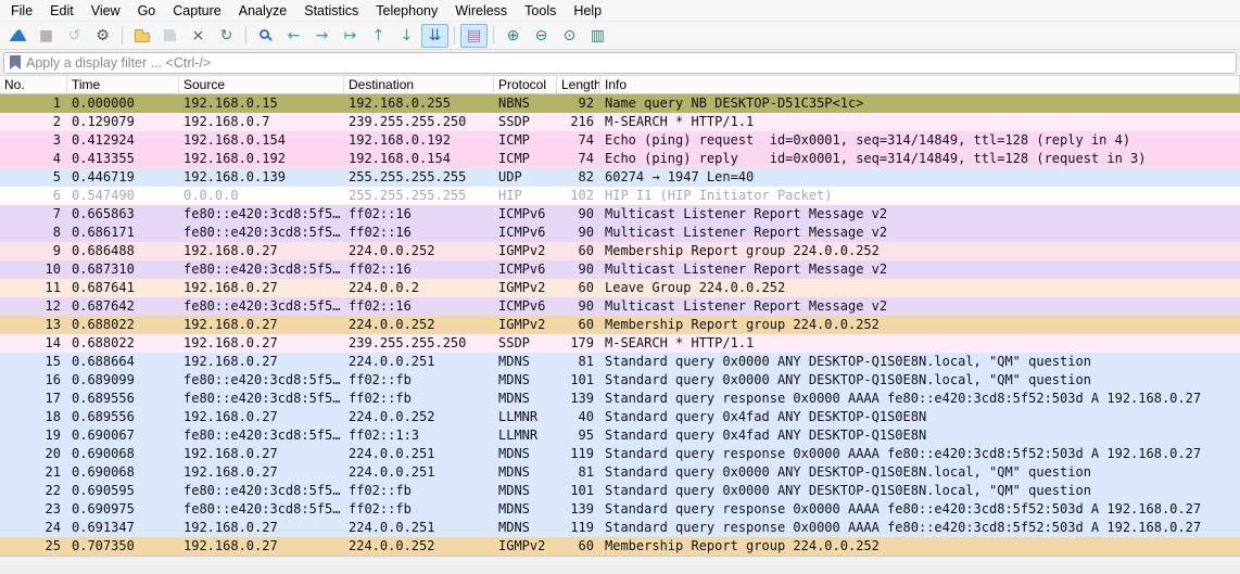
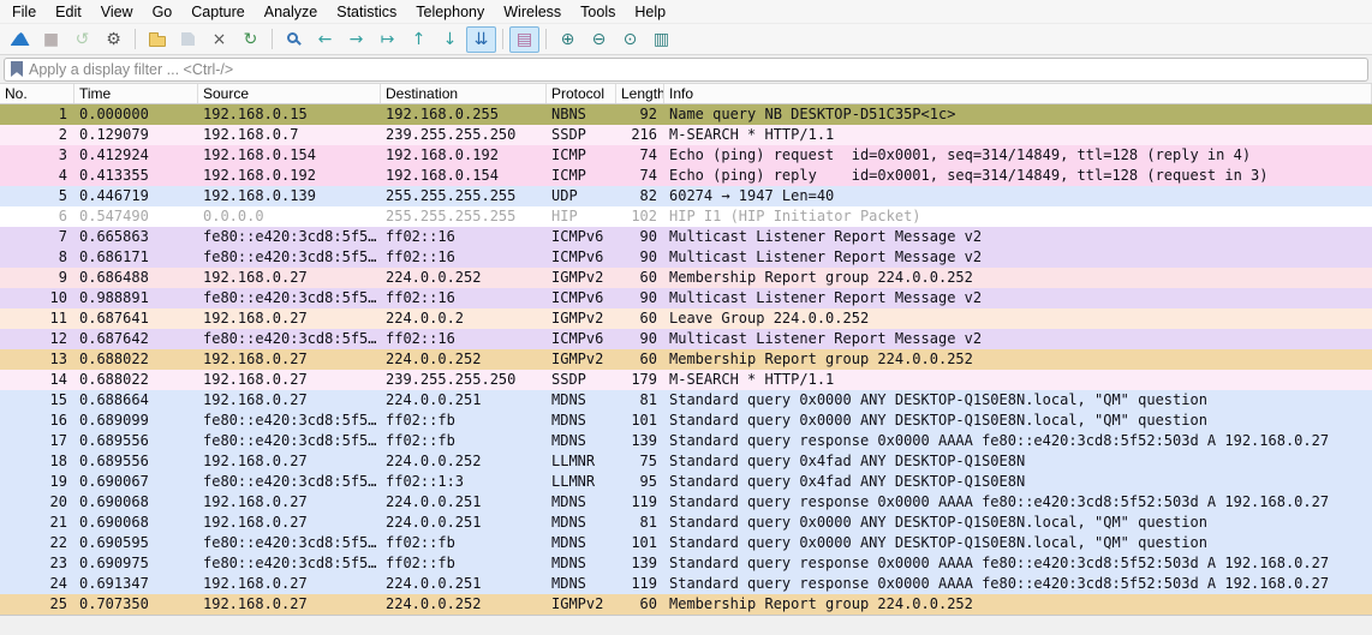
  File
  Edit
  View
  Go
  Capture
  Analyze
  Statistics
  Telephony
  Wireless
  Tools
  Help
  ■
  ↺
  ⚙
  ×
  ↻
  ←
  →
  ↦
  ↑
  ↓
  ⇊
  ▤
  ⊕
  ⊖
  ⊙
  ▥
  Apply a display filter ... <Ctrl-/>
  No.
  Time
  Source
  Destination
  Protocol
  Length
  Info
  1
  0.000000
  192.168.0.15
  192.168.0.255
  NBNS
  92
  Name query NB DESKTOP-D51C35P<1c>
  2
  0.129079
  192.168.0.7
  239.255.255.250
  SSDP
  216
  M-SEARCH * HTTP/1.1
  3
  0.412924
  192.168.0.154
  192.168.0.192
  ICMP
  74
  Echo (ping) request id=0x0001, seq=314/14849, ttl=128 (reply in 4)
  4
  0.413355
  192.168.0.192
  192.168.0.154
  ICMP
  74
  Echo (ping) reply id=0x0001, seq=314/14849, ttl=128 (request in 3)
  5
  0.446719
  192.168.0.139
  255.255.255.255
  UDP
  82
  60274 → 1947 Len=40
  6
  0.547490
  0.0.0.0
  255.255.255.255
  HIP
  102
  HIP I1 (HIP Initiator Packet)
  7
  0.665863
  fe80::e420:3cd8:5f5…
  ff02::16
  ICMPv6
  90
  Multicast Listener Report Message v2
  8
  0.686171
  fe80::e420:3cd8:5f5…
  ff02::16
  ICMPv6
  90
  Multicast Listener Report Message v2
  9
  0.686488
  192.168.0.27
  224.0.0.252
  IGMPv2
  60
  Membership Report group 224.0.0.252
  10
- 0.687310
+ 0.988891
  fe80::e420:3cd8:5f5…
  ff02::16
  ICMPv6
  90
  Multicast Listener Report Message v2
  11
  0.687641
  192.168.0.27
  224.0.0.2
  IGMPv2
  60
  Leave Group 224.0.0.252
  12
  0.687642
  fe80::e420:3cd8:5f5…
  ff02::16
  ICMPv6
  90
  Multicast Listener Report Message v2
  13
  0.688022
  192.168.0.27
  224.0.0.252
  IGMPv2
  60
  Membership Report group 224.0.0.252
  14
  0.688022
  192.168.0.27
  239.255.255.250
  SSDP
  179
  M-SEARCH * HTTP/1.1
  15
  0.688664
  192.168.0.27
  224.0.0.251
  MDNS
  81
  Standard query 0x0000 ANY DESKTOP-Q1S0E8N.local, "QM" question
  16
  0.689099
  fe80::e420:3cd8:5f5…
  ff02::fb
  MDNS
  101
  Standard query 0x0000 ANY DESKTOP-Q1S0E8N.local, "QM" question
  17
  0.689556
  fe80::e420:3cd8:5f5…
  ff02::fb
  MDNS
  139
  Standard query response 0x0000 AAAA fe80::e420:3cd8:5f52:503d A 192.168.0.27
  18
  0.689556
  192.168.0.27
  224.0.0.252
  LLMNR
- 40
+ 75
  Standard query 0x4fad ANY DESKTOP-Q1S0E8N
  19
  0.690067
  fe80::e420:3cd8:5f5…
  ff02::1:3
  LLMNR
  95
  Standard query 0x4fad ANY DESKTOP-Q1S0E8N
  20
  0.690068
  192.168.0.27
  224.0.0.251
  MDNS
  119
  Standard query response 0x0000 AAAA fe80::e420:3cd8:5f52:503d A 192.168.0.27
  21
  0.690068
  192.168.0.27
  224.0.0.251
  MDNS
  81
  Standard query 0x0000 ANY DESKTOP-Q1S0E8N.local, "QM" question
  22
  0.690595
  fe80::e420:3cd8:5f5…
  ff02::fb
  MDNS
  101
  Standard query 0x0000 ANY DESKTOP-Q1S0E8N.local, "QM" question
  23
  0.690975
  fe80::e420:3cd8:5f5…
  ff02::fb
  MDNS
  139
  Standard query response 0x0000 AAAA fe80::e420:3cd8:5f52:503d A 192.168.0.27
  24
  0.691347
  192.168.0.27
  224.0.0.251
  MDNS
  119
  Standard query response 0x0000 AAAA fe80::e420:3cd8:5f52:503d A 192.168.0.27
  25
  0.707350
  192.168.0.27
  224.0.0.252
  IGMPv2
  60
  Membership Report group 224.0.0.252
